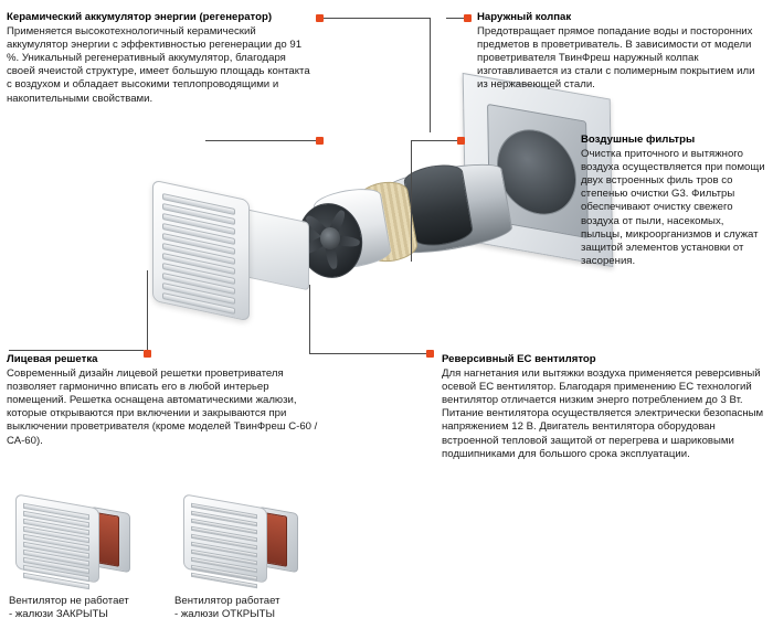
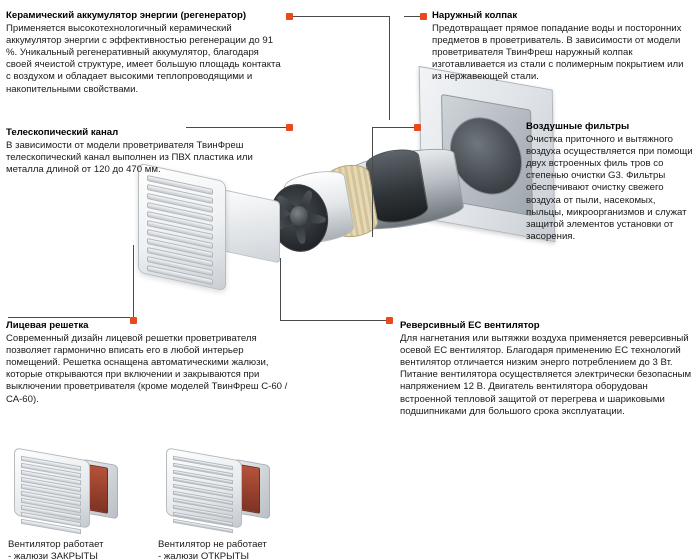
  Керамический аккумулятор энергии (регенератор)
  Применяется высокотехнологичный керамический аккумулятор энергии с эффективностью регенерации до 91 %. Уникальный регенеративный аккумулятор, благодаря своей ячеистой структуре, имеет большую площадь контакта с воздухом и обладает высокими теплопроводящими и накопительными свойствами.
+ Телескопический канал
+ В зависимости от модели проветривателя ТвинФреш телескопический канал выполнен из ПВХ пластика или металла длиной от 120 до 470 мм.
  Лицевая решетка
  Современный дизайн лицевой решетки проветрива­теля позволяет гармонично вписать его в любой интерьер помещений. Решетка оснащена автоматическими жалюзи, которые открываются при включении и закрываются при выключении проветривателя (кроме моделей ТвинФреш С-60 / СА-60).
  Наружный колпак
  Предотвращает прямое попадание воды и посторонних предметов в проветриватель. В зависимости от модели проветривателя ТвинФреш наружный колпак изготавливается из стали с полимерным покрытием или из нержавеющей стали.
  Воздушные фильтры
  Очистка приточного и вытяжного воздуха осуществляется при помощи двух встроенных филь тров со степенью очистки G3. Фильтры обеспечивают очистку свежего воздуха от пыли, насекомых, пыльцы, микроорганизмов и служат защитой элементов установки от засорения.
  Реверсивный ЕС вентилятор
  Для нагнетания или вытяжки воздуха применяется реверсивный осевой ЕС вентилятор. Благодаря применению ЕС технологий вентилятор отличается низким энерго потреблением до 3 Вт. Питание вентилятора осуществляется электрически безопасным напряжением 12 В. Двигатель вентилятора оборудован встроенной тепловой защитой от перегрева и шариковыми подшипниками для большого срока эксплуатации.
- Вентилятор не работает
+ Вентилятор работает
  - жалюзи ЗАКРЫТЫ
- Вентилятор работает
+ Вентилятор не работает
  - жалюзи ОТКРЫТЫ
